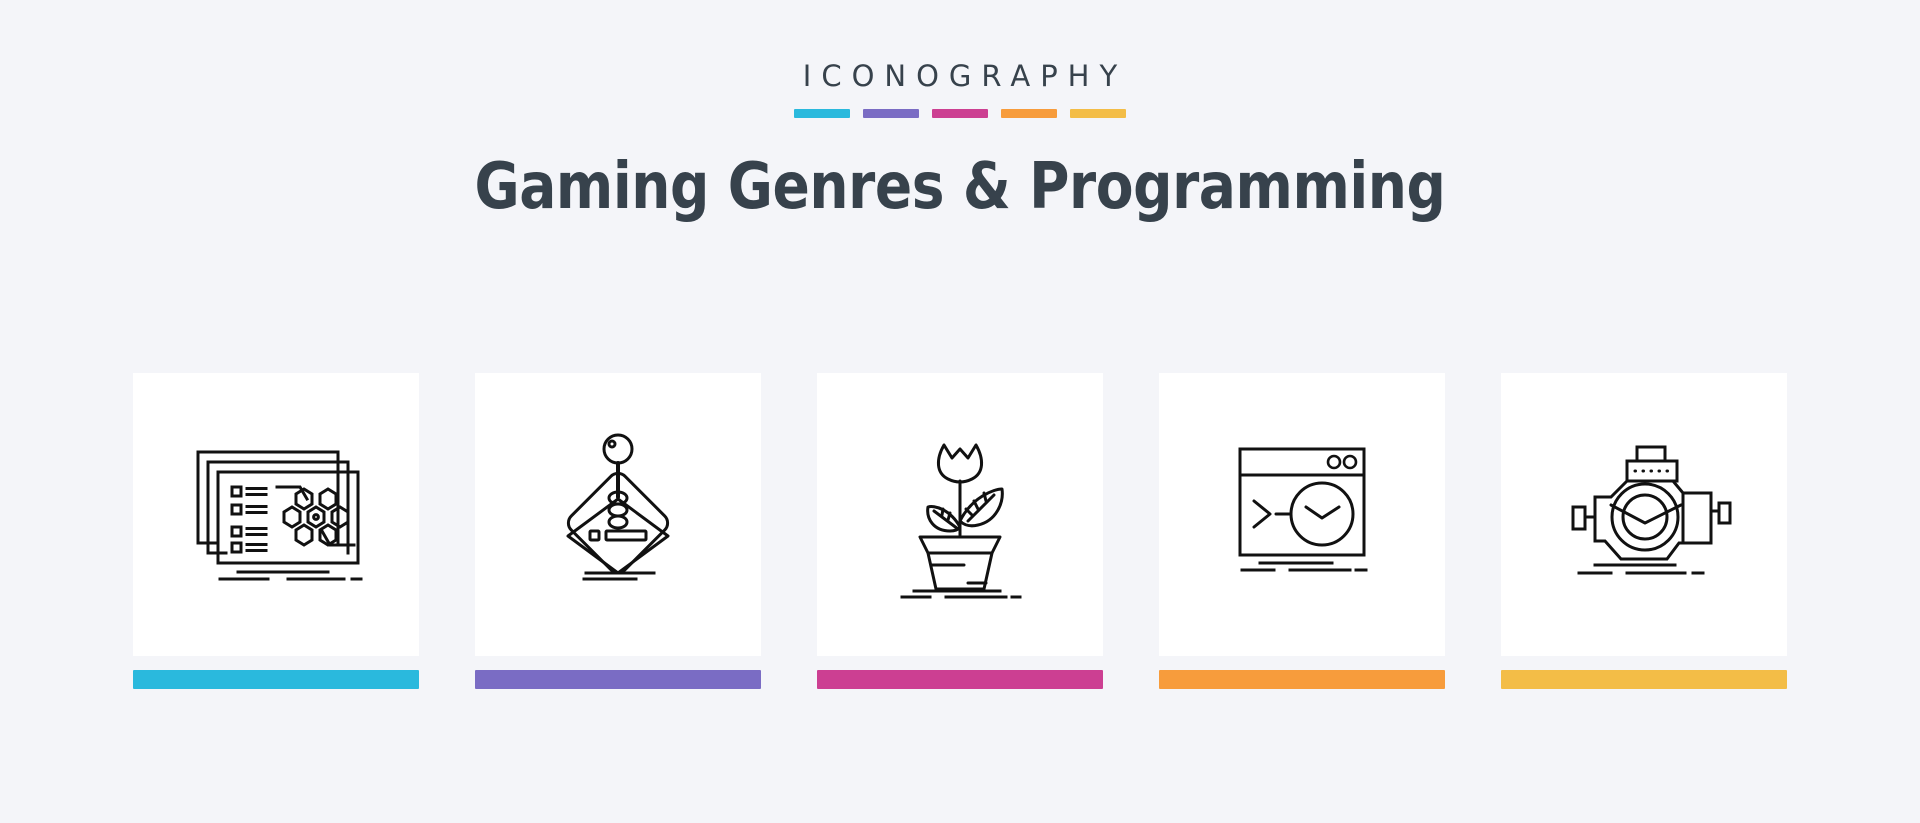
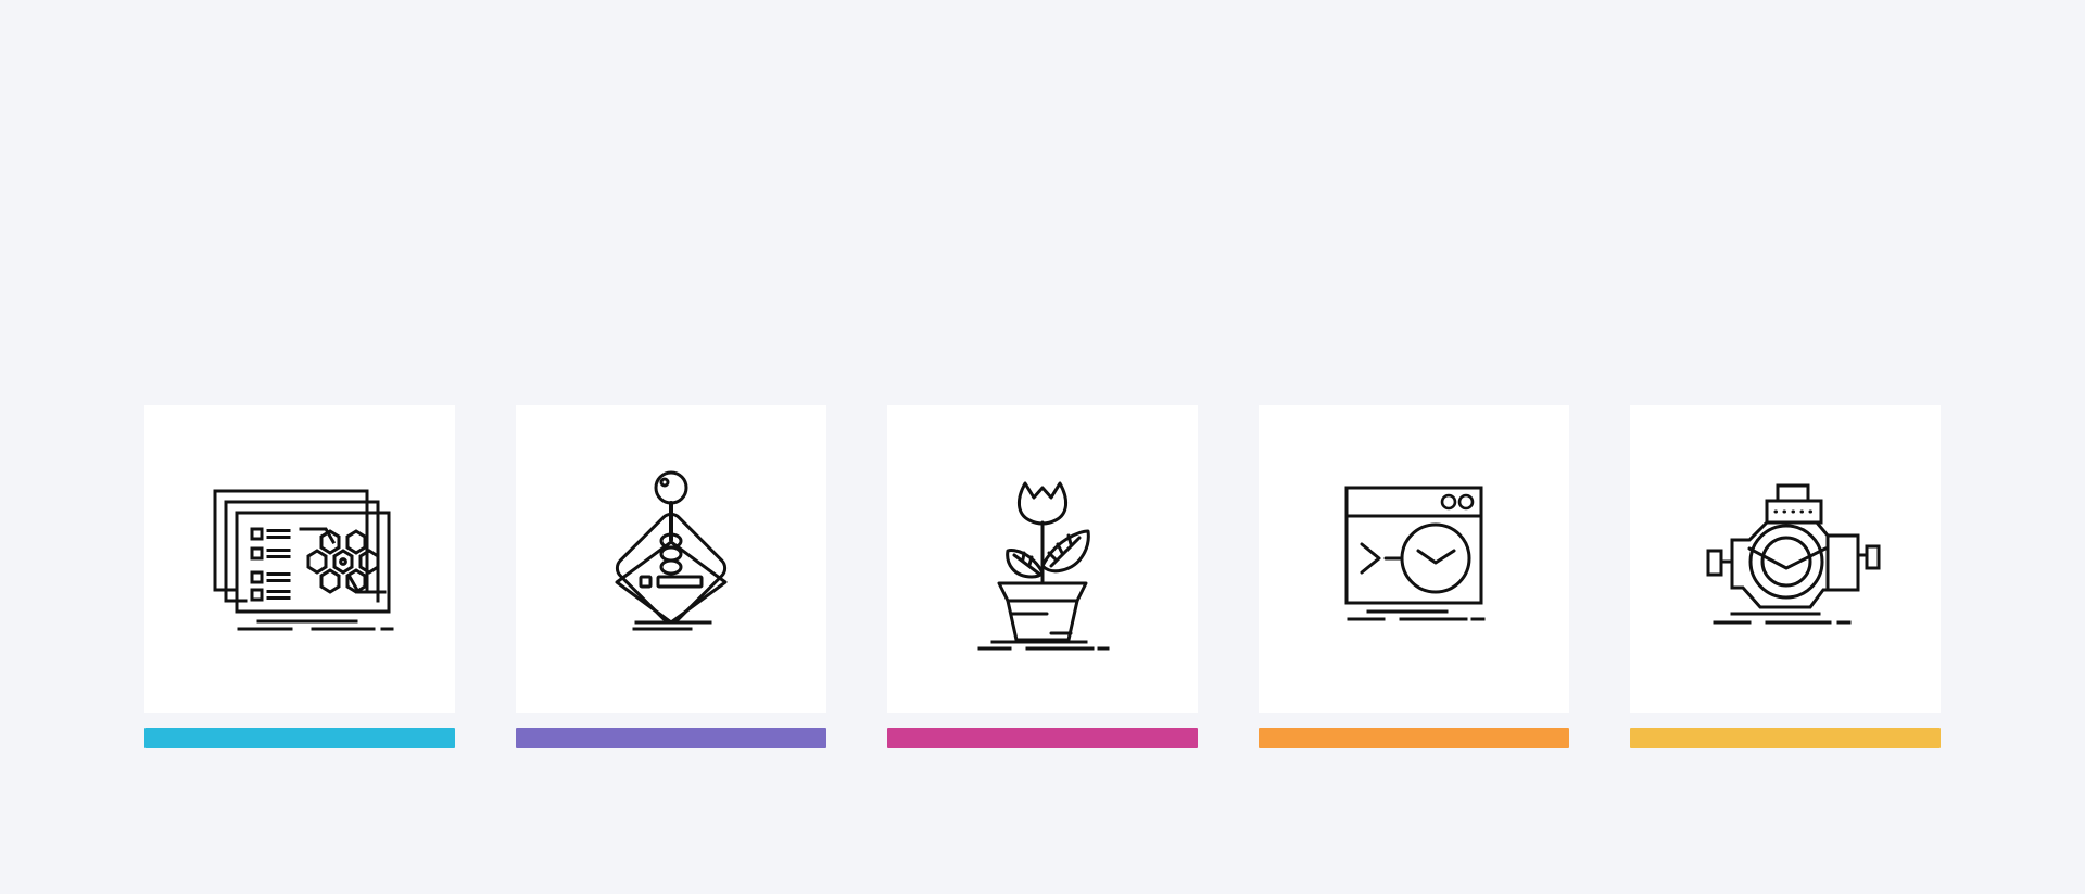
- ICONOGRAPHY
- Gaming Genres & Programming
